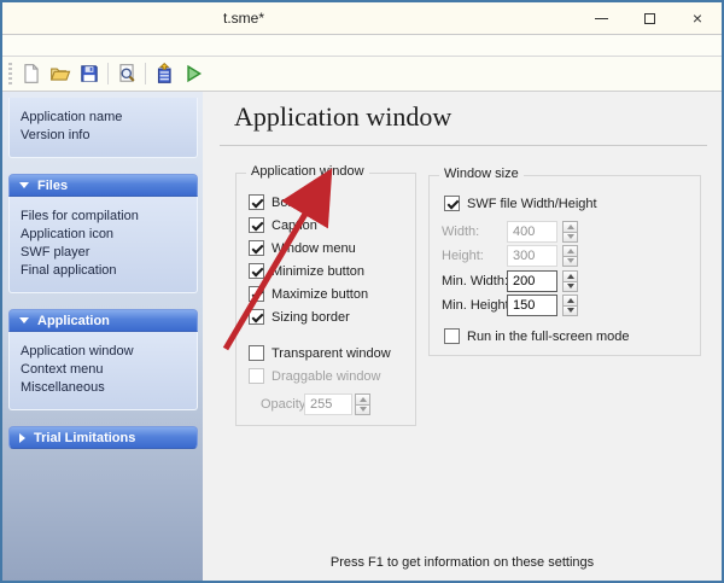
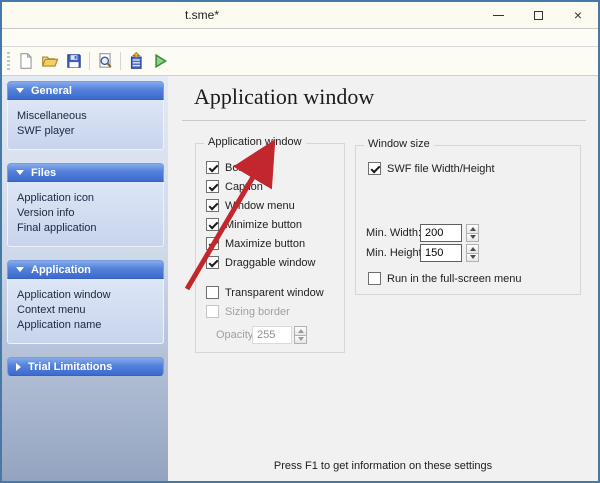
  t.sme*
  ×
+ General
- Application name
+ Miscellaneous
- Version info
+ SWF player
  Files
- Files for compilation
  Application icon
- SWF player
+ Version info
  Final application
  Application
  Application window
  Context menu
- Miscellaneous
+ Application name
  Trial Limitations
  Application window
  Application window
  Borde
  Capon
  Wndow menu
  Minimize button
  Maximize button
- Sizing border
+ Draggable window
  Transparent window
- Draggable window
+ Sizing border
  Opacity
  255
  Window size
  SWF file Width/Height
- Width:
- 400
- Height:
- 300
  Min. Width
  200
  Min. Heigh
  150
- Run in the full-screen mode
+ Run in the full-screen menu
  Press F1 to get information on these settings
